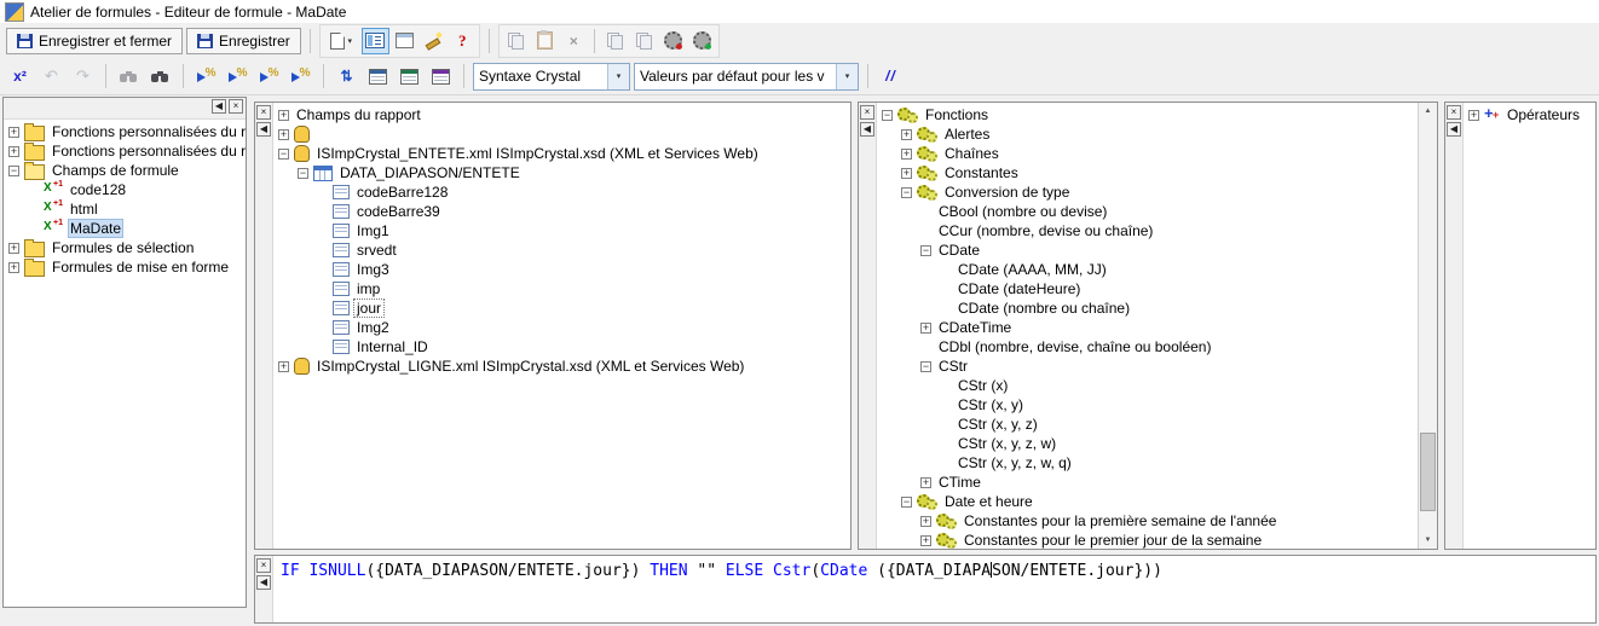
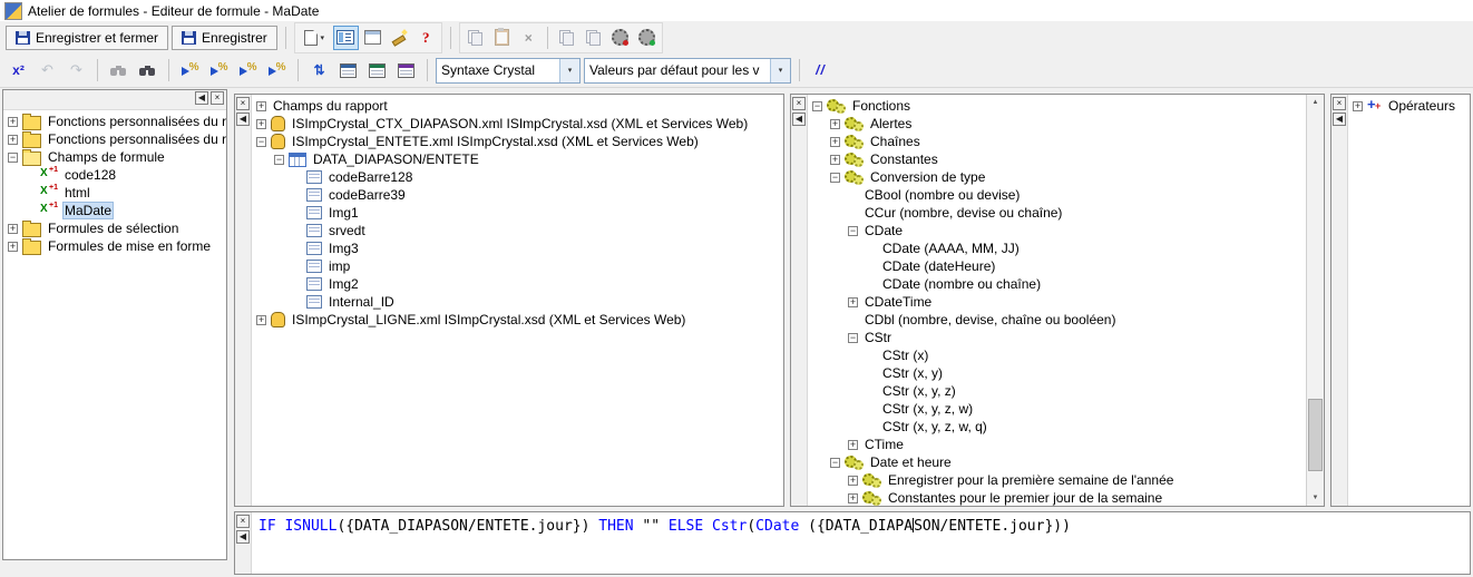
  Atelier de formules - Editeur de formule - MaDate
  Enregistrer et fermer
  Enregistrer
  ?
  ×
  x²
  ↶
  ↷
  ⇅
  Syntaxe Crystal
  Valeurs par défaut pour les v
  //
  ◀
  ×
  +
  Fonctions personnalisées du r
  +
  Fonctions personnalisées du r
  −
  Champs de formule
  code128
  html
  MaDate
  +
  Formules de sélection
  +
  Formules de mise en forme
  ×
  ◀
  +
  Champs du rapport
  +
+ ISImpCrystal_CTX_DIAPASON.xml ISImpCrystal.xsd (XML et Services Web)
  −
  ISImpCrystal_ENTETE.xml ISImpCrystal.xsd (XML et Services Web)
  −
  DATA_DIAPASON/ENTETE
  codeBarre128
  codeBarre39
  Img1
  srvedt
  Img3
  imp
- jour
  Img2
  Internal_ID
  +
  ISImpCrystal_LIGNE.xml ISImpCrystal.xsd (XML et Services Web)
  ×
  ◀
  −
  Fonctions
  +
  Alertes
  +
  Chaînes
  +
  Constantes
  −
  Conversion de type
  CBool (nombre ou devise)
  CCur (nombre, devise ou chaîne)
  −
  CDate
  CDate (AAAA, MM, JJ)
  CDate (dateHeure)
  CDate (nombre ou chaîne)
  +
  CDateTime
  CDbl (nombre, devise, chaîne ou booléen)
  −
  CStr
  CStr (x)
  CStr (x, y)
  CStr (x, y, z)
  CStr (x, y, z, w)
  CStr (x, y, z, w, q)
  +
  CTime
  −
  Date et heure
  +
- Constantes pour la première semaine de l'année
+ Enregistrer pour la première semaine de l'année
  +
  Constantes pour le premier jour de la semaine
  ×
  ◀
  +
  Opérateurs
  ×
  ◀
  IF ISNULL({DATA_DIAPASON/ENTETE.jour}) THEN "" ELSE Cstr(CDate ({DATA_DIAPASON/ENTETE.jour}))
